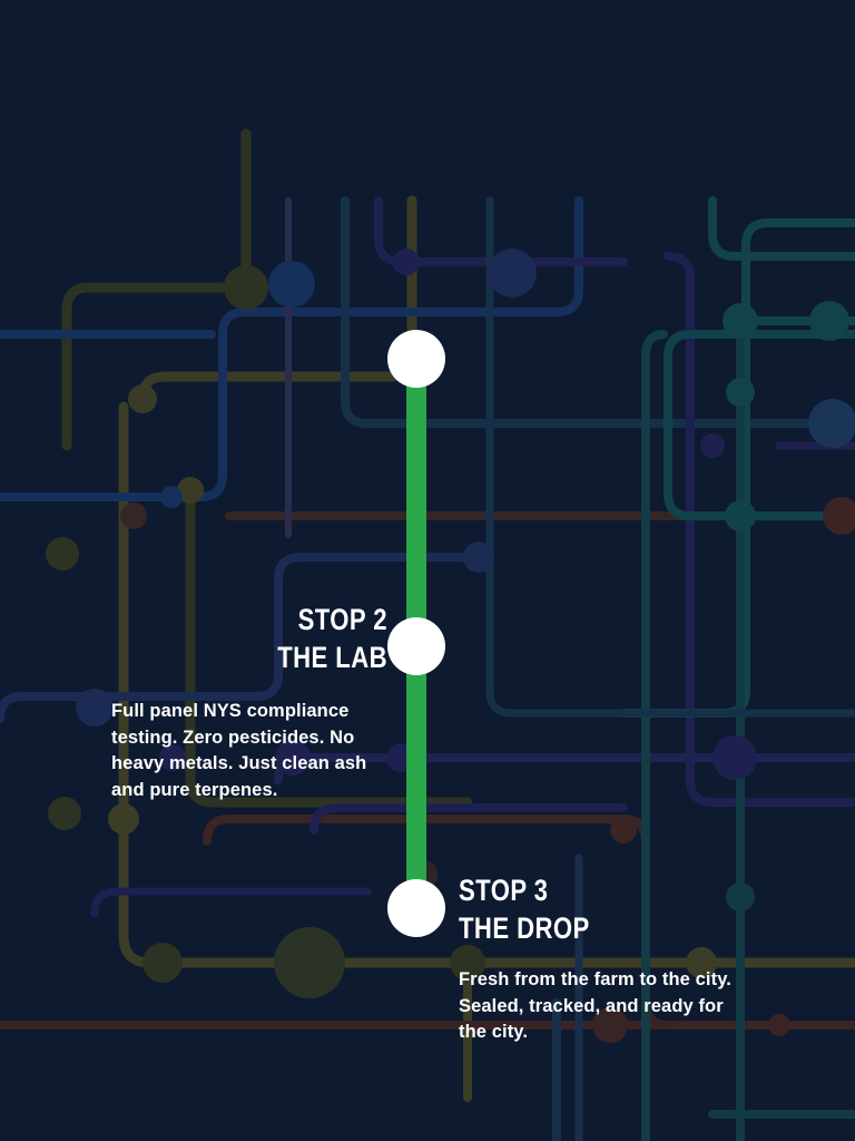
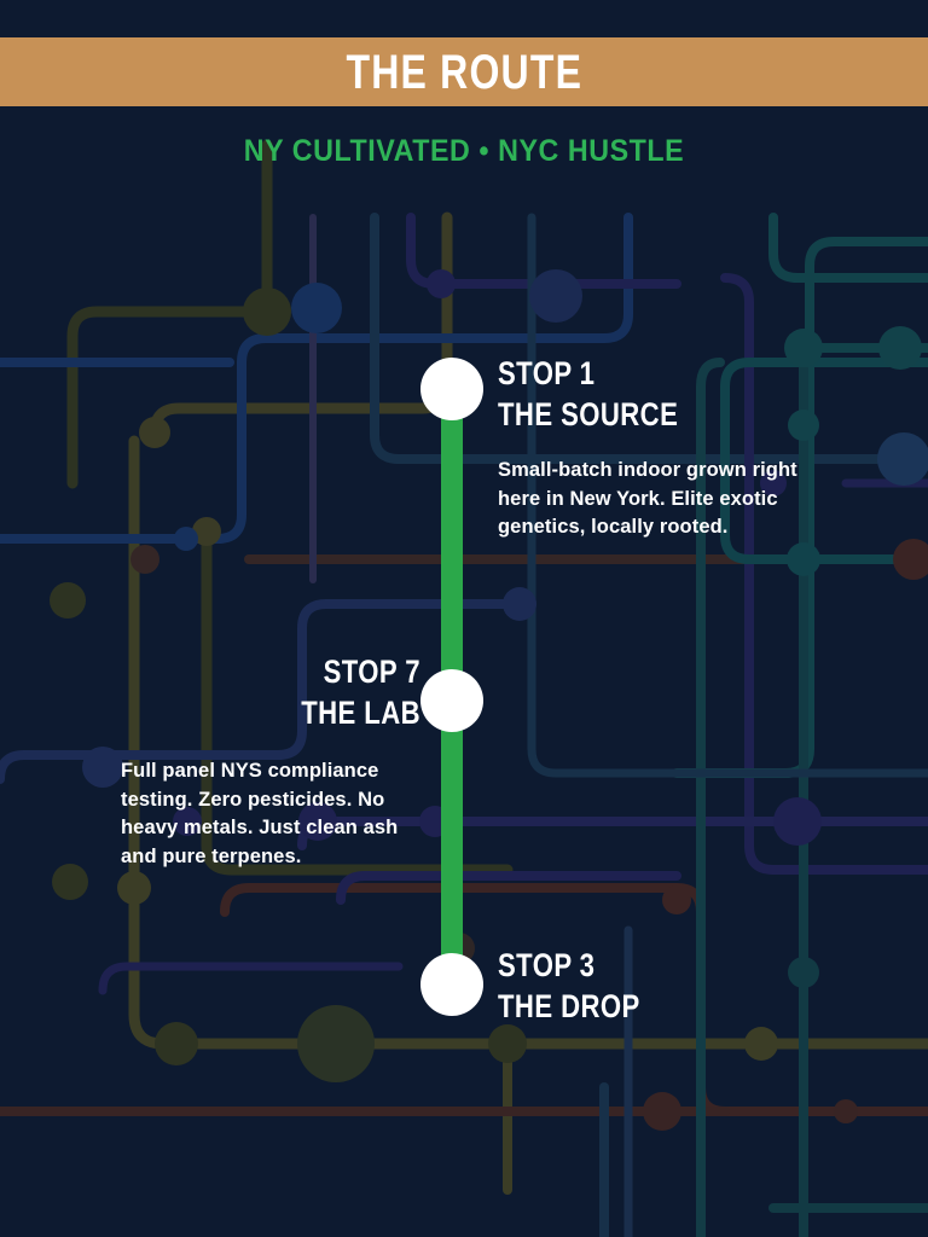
+ THE ROUTE
+ NY CULTIVATED • NYC HUSTLE
+ STOP 1
+ THE SOURCE
+ Small-batch indoor grown right here in New York. Elite exotic genetics, locally rooted.
- STOP 2
+ STOP 7
  THE LAB
  Full panel NYS compliance testing. Zero pesticides. No heavy metals. Just clean ash and pure terpenes.
  STOP 3
  THE DROP
- Fresh from the farm to the city. Sealed, tracked, and ready for the city.
